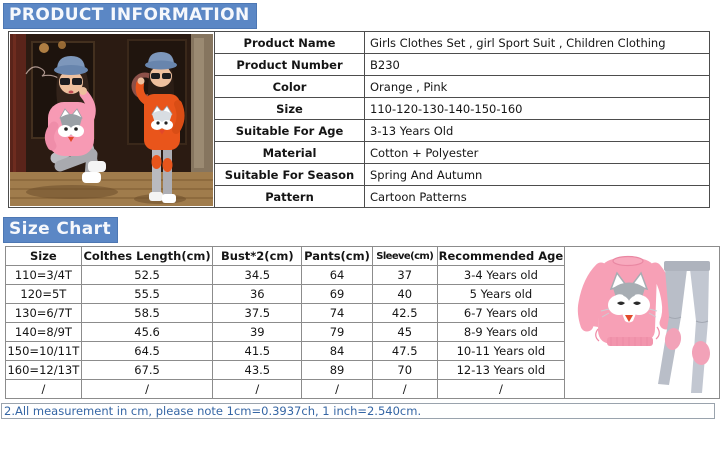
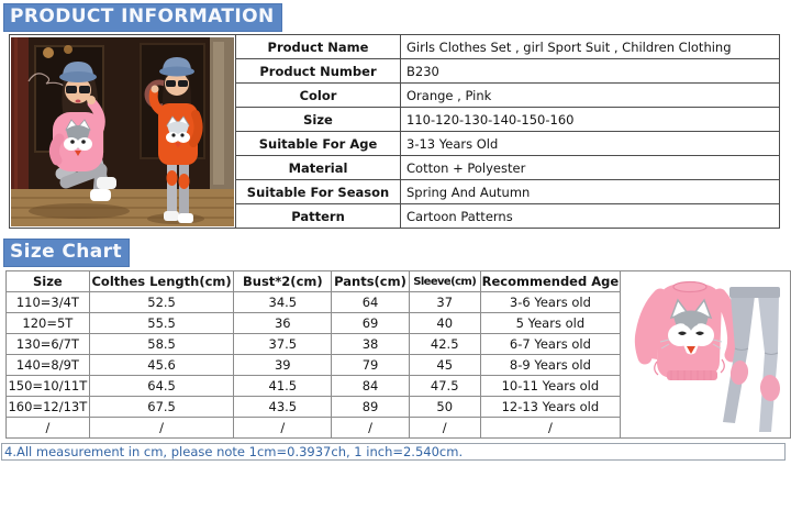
  PRODUCT INFORMATION
  	Product Name	Girls Clothes Set , girl Sport Suit , Children Clothing
  Product Number	B230
  Color	Orange , Pink
  Size	110-120-130-140-150-160
  Suitable For Age	3-13 Years Old
  Material	Cotton + Polyester
  Suitable For Season	Spring And Autumn
  Pattern	Cartoon Patterns
  Size Chart
  Size	Colthes Length(cm)	Bust*2(cm)	Pants(cm)	Sleeve(cm)	Recommended Age
- 110=3/4T	52.5	34.5	64	37	3-4 Years old
+ 110=3/4T	52.5	34.5	64	37	3-6 Years old
  120=5T	55.5	36	69	40	5 Years old
- 130=6/7T	58.5	37.5	74	42.5	6-7 Years old
+ 130=6/7T	58.5	37.5	38	42.5	6-7 Years old
  140=8/9T	45.6	39	79	45	8-9 Years old
  150=10/11T	64.5	41.5	84	47.5	10-11 Years old
- 160=12/13T	67.5	43.5	89	70	12-13 Years old
+ 160=12/13T	67.5	43.5	89	50	12-13 Years old
  /	/	/	/	/	/
- 2.All measurement in cm, please note 1cm=0.3937ch, 1 inch=2.540cm.
+ 4.All measurement in cm, please note 1cm=0.3937ch, 1 inch=2.540cm.
